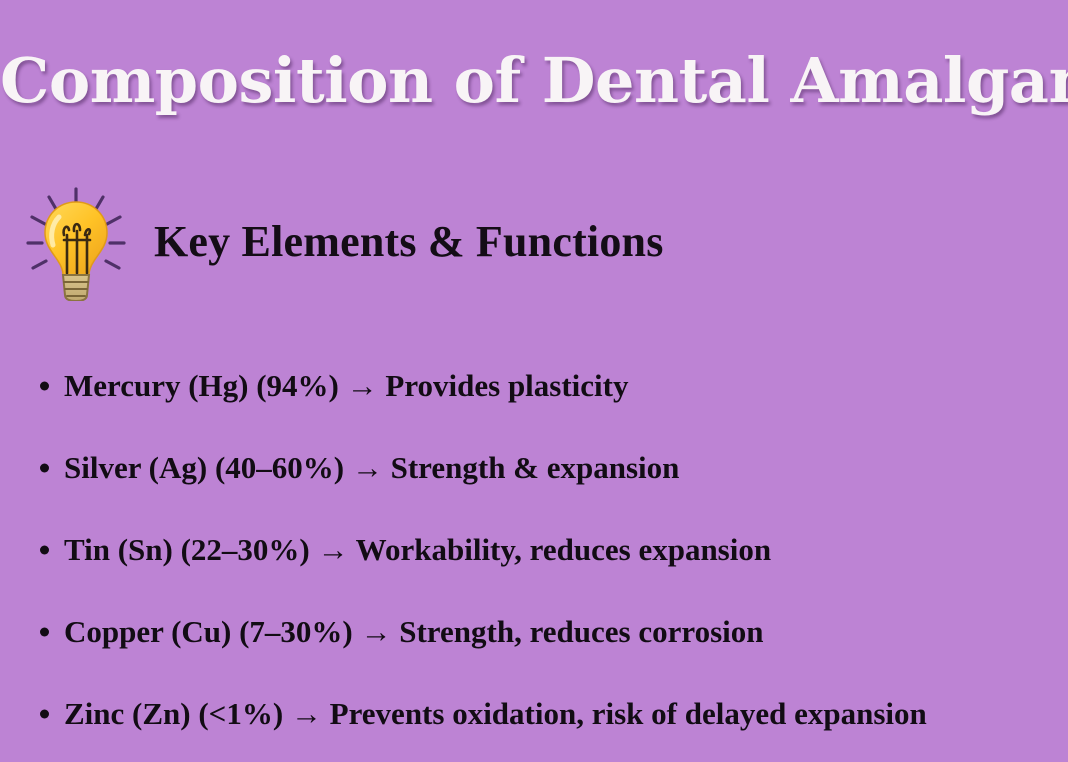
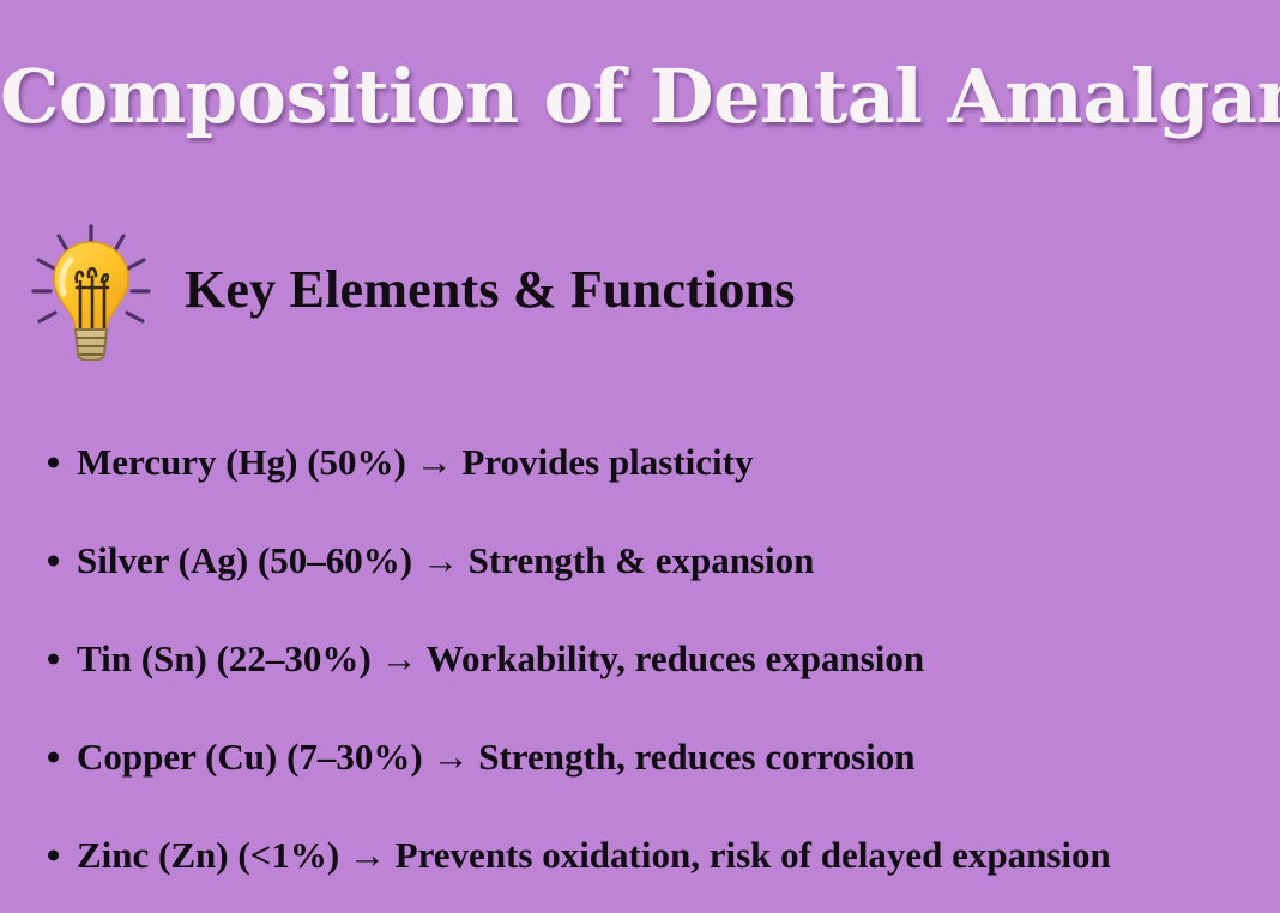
  Composition of Dental Amalga
  Key Elements & Functions
- Mercury (Hg) (94%) → Provides plasticity
+ Mercury (Hg) (50%) → Provides plasticity
- Silver (Ag) (40–60%) → Strength & expansion
+ Silver (Ag) (50–60%) → Strength & expansion
  Tin (Sn) (22–30%) → Workability, reduces expansion
  Copper (Cu) (7–30%) → Strength, reduces corrosion
  Zinc (Zn) (<1%) → Prevents oxidation, risk of delayed expansion
